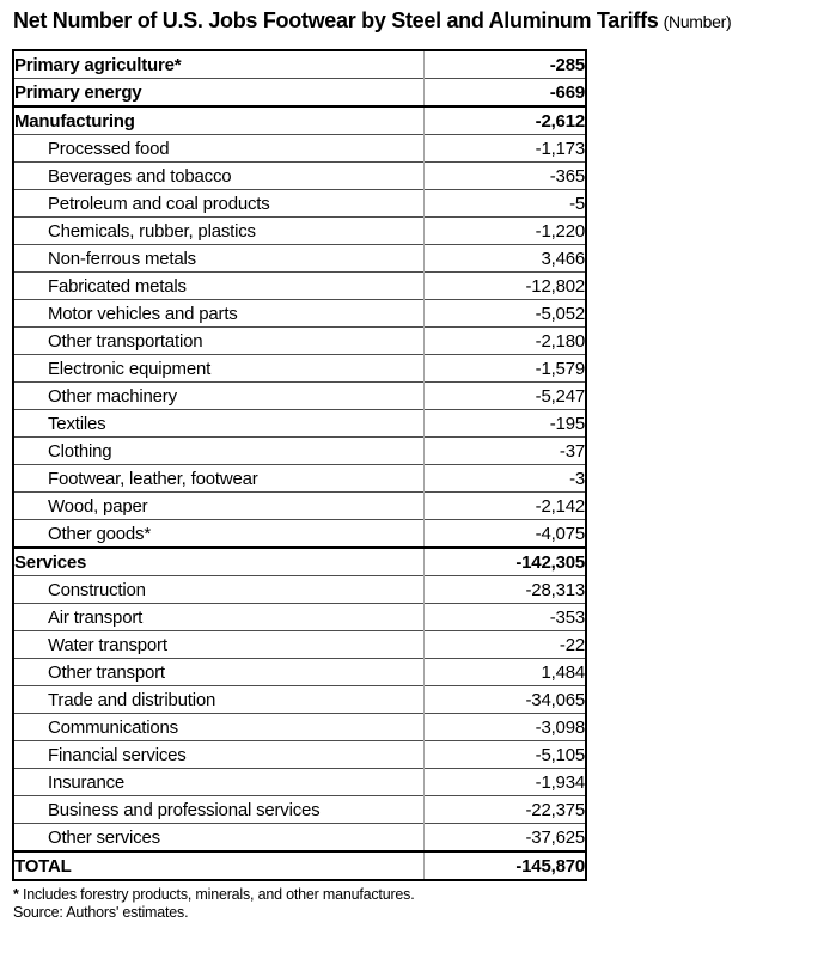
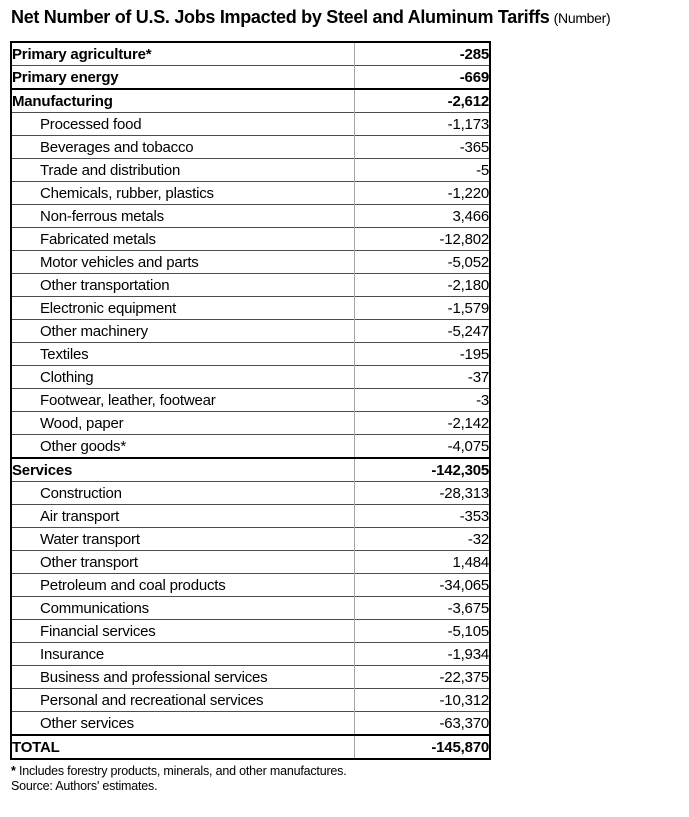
- Net Number of U.S. Jobs Footwear by Steel and Aluminum Tariffs (Number)
+ Net Number of U.S. Jobs Impacted by Steel and Aluminum Tariffs (Number)
  Primary agriculture*	-285
  Primary energy	-669
  Manufacturing	-2,612
  Processed food	-1,173
  Beverages and tobacco	-365
- Petroleum and coal products	-5
+ Trade and distribution	-5
  Chemicals, rubber, plastics	-1,220
  Non-ferrous metals	3,466
  Fabricated metals	-12,802
  Motor vehicles and parts	-5,052
  Other transportation	-2,180
  Electronic equipment	-1,579
  Other machinery	-5,247
  Textiles	-195
  Clothing	-37
  Footwear, leather, footwear	-3
  Wood, paper	-2,142
  Other goods*	-4,075
  Services	-142,305
  Construction	-28,313
  Air transport	-353
- Water transport	-22
+ Water transport	-32
  Other transport	1,484
- Trade and distribution	-34,065
+ Petroleum and coal products	-34,065
- Communications	-3,098
+ Communications	-3,675
  Financial services	-5,105
  Insurance	-1,934
  Business and professional services	-22,375
+ Personal and recreational services	-10,312
- Other services	-37,625
+ Other services	-63,370
  TOTAL	-145,870
  * Includes forestry products, minerals, and other manufactures.
  Source: Authors' estimates.
